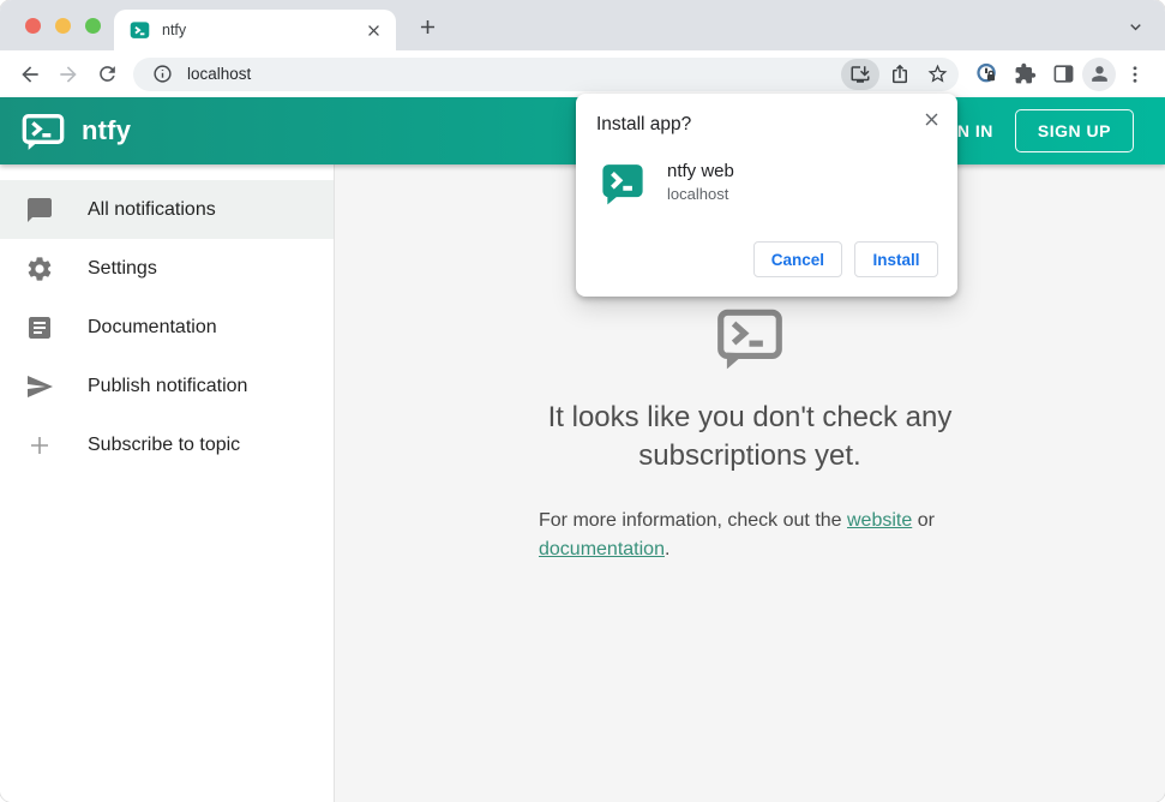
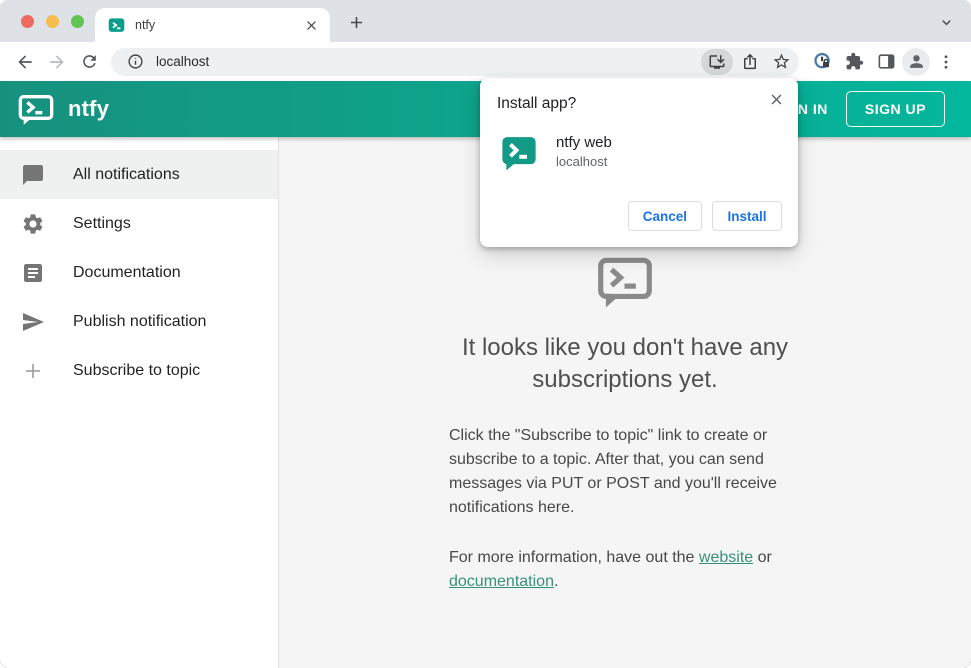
  ntfy
  localhost
  ntfy
  SIGN UP
  All notifications
  Settings
  Documentation
  Publish notification
  Subscribe to topic
- It looks like you don't check any subscriptions yet.
+ It looks like you don't have any subscriptions yet.
+ Click the "Subscribe to topic" link to create or subscribe to a topic. After that, you can send messages via PUT or POST and you'll receive notifications here.
- For more information, check out the website or documentation.
+ For more information, have out the website or documentation.
  Install app?
  ntfy web
  localhost
  Cancel
  Install
